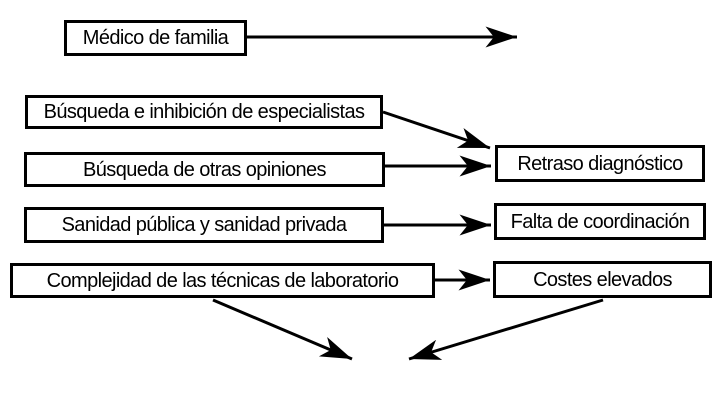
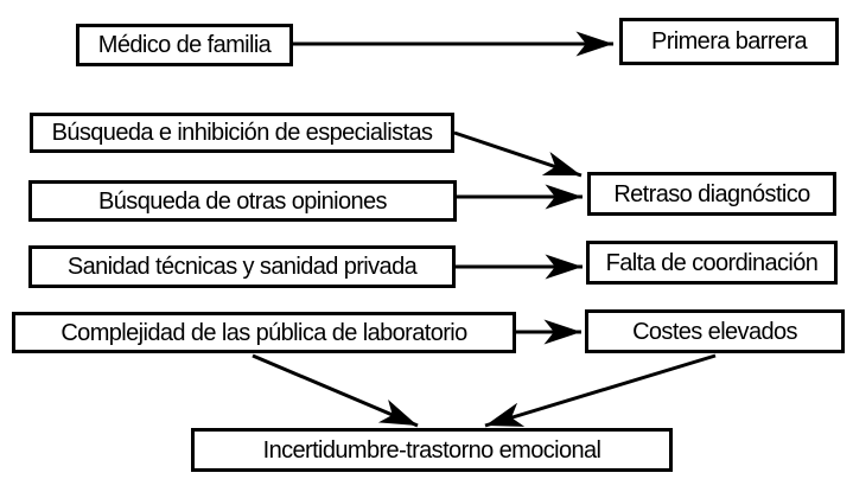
  Médico de familia
+ Primera barrera
  Búsqueda e inhibición de especialistas
  Búsqueda de otras opiniones
  Retraso diagnóstico
- Sanidad pública y sanidad privada
+ Sanidad técnicas y sanidad privada
  Falta de coordinación
- Complejidad de las técnicas de laboratorio
+ Complejidad de las pública de laboratorio
  Costes elevados
+ Incertidumbre-trastorno emocional
